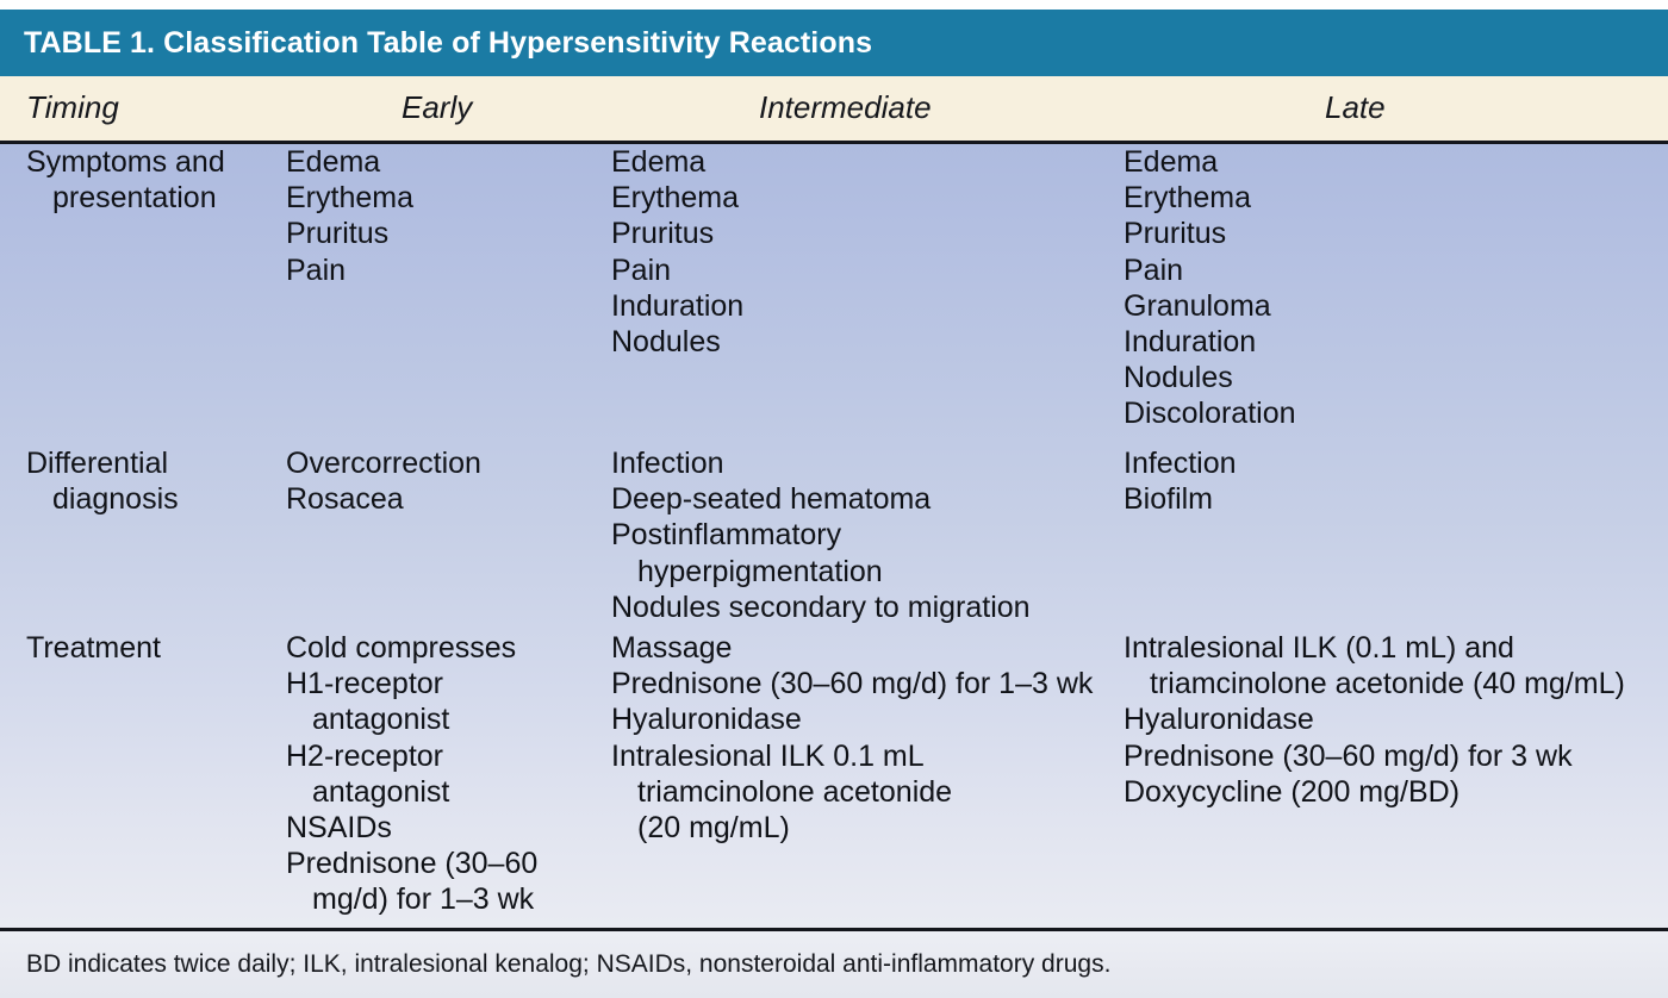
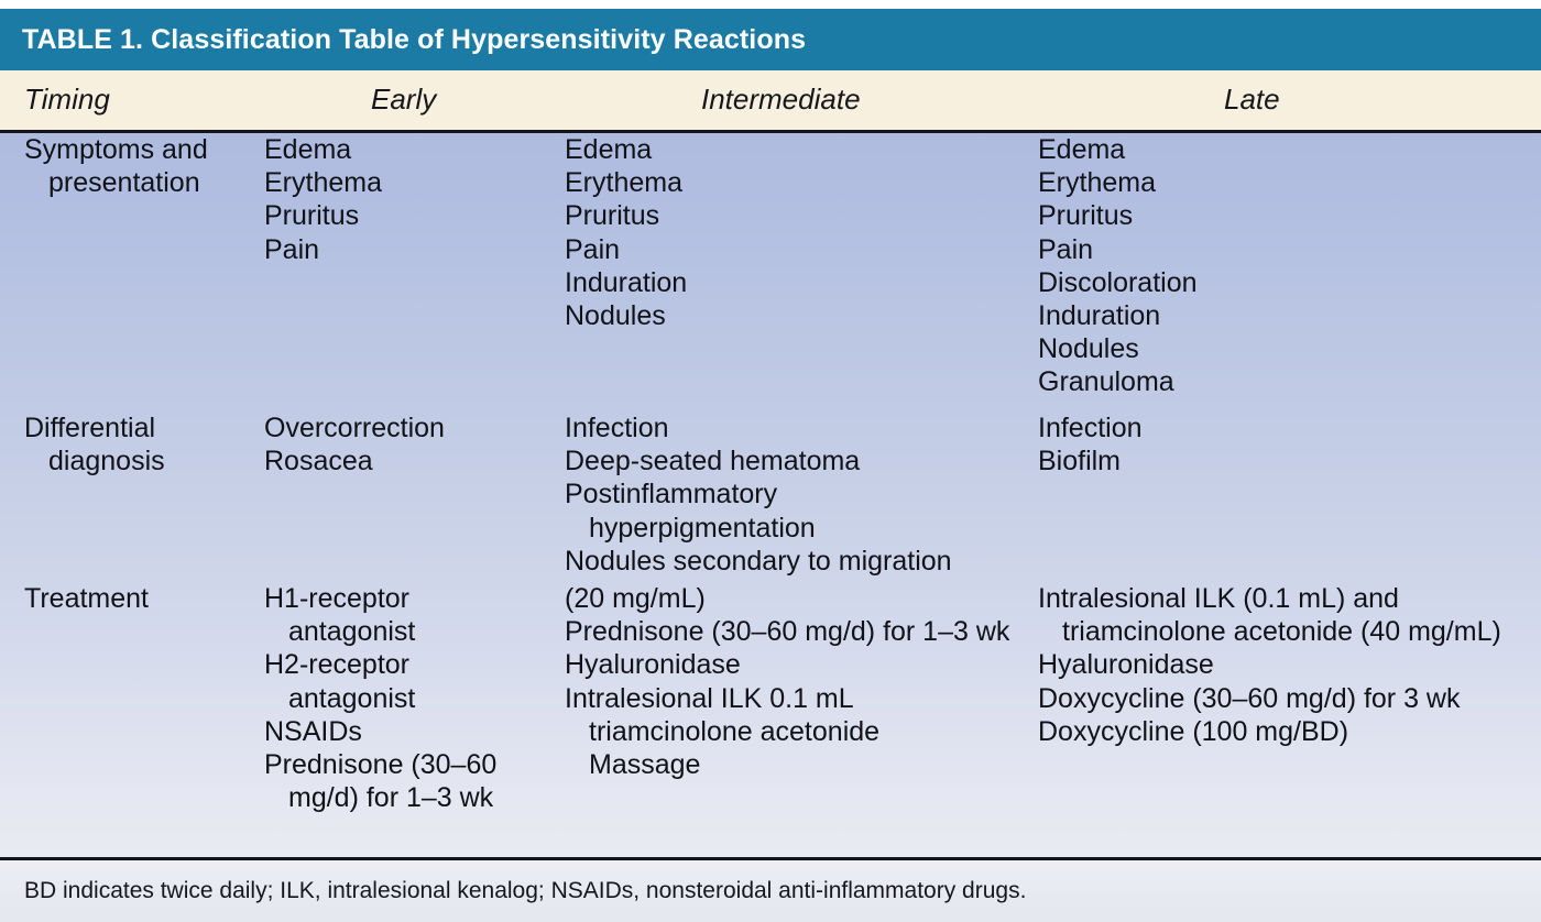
  TABLE 1. Classification Table of Hypersensitivity Reactions
  Timing
  Early
  Intermediate
  Late
  Symptoms and
  presentation
  Edema
  Erythema
  Pruritus
  Pain
  Edema
  Erythema
  Pruritus
  Pain
  Induration
  Nodules
  Edema
  Erythema
  Pruritus
  Pain
- Granuloma
+ Discoloration
  Induration
  Nodules
- Discoloration
+ Granuloma
  Differential
  diagnosis
  Overcorrection
  Rosacea
  Infection
  Deep-seated hematoma
  Postinflammatory
  hyperpigmentation
  Nodules secondary to migration
  Infection
  Biofilm
  Treatment
- Cold compresses
  H1-receptor
  antagonist
  H2-receptor
  antagonist
  NSAIDs
  Prednisone (30–60
  mg/d) for 1–3 wk
- Massage
+ (20 mg/mL)
  Prednisone (30–60 mg/d) for 1–3 wk
  Hyaluronidase
  Intralesional ILK 0.1 mL
  triamcinolone acetonide
- (20 mg/mL)
+ Massage
  Intralesional ILK (0.1 mL) and
  triamcinolone acetonide (40 mg/mL)
  Hyaluronidase
- Prednisone (30–60 mg/d) for 3 wk
+ Doxycycline (30–60 mg/d) for 3 wk
- Doxycycline (200 mg/BD)
+ Doxycycline (100 mg/BD)
  BD indicates twice daily; ILK, intralesional kenalog; NSAIDs, nonsteroidal anti-inflammatory drugs.
